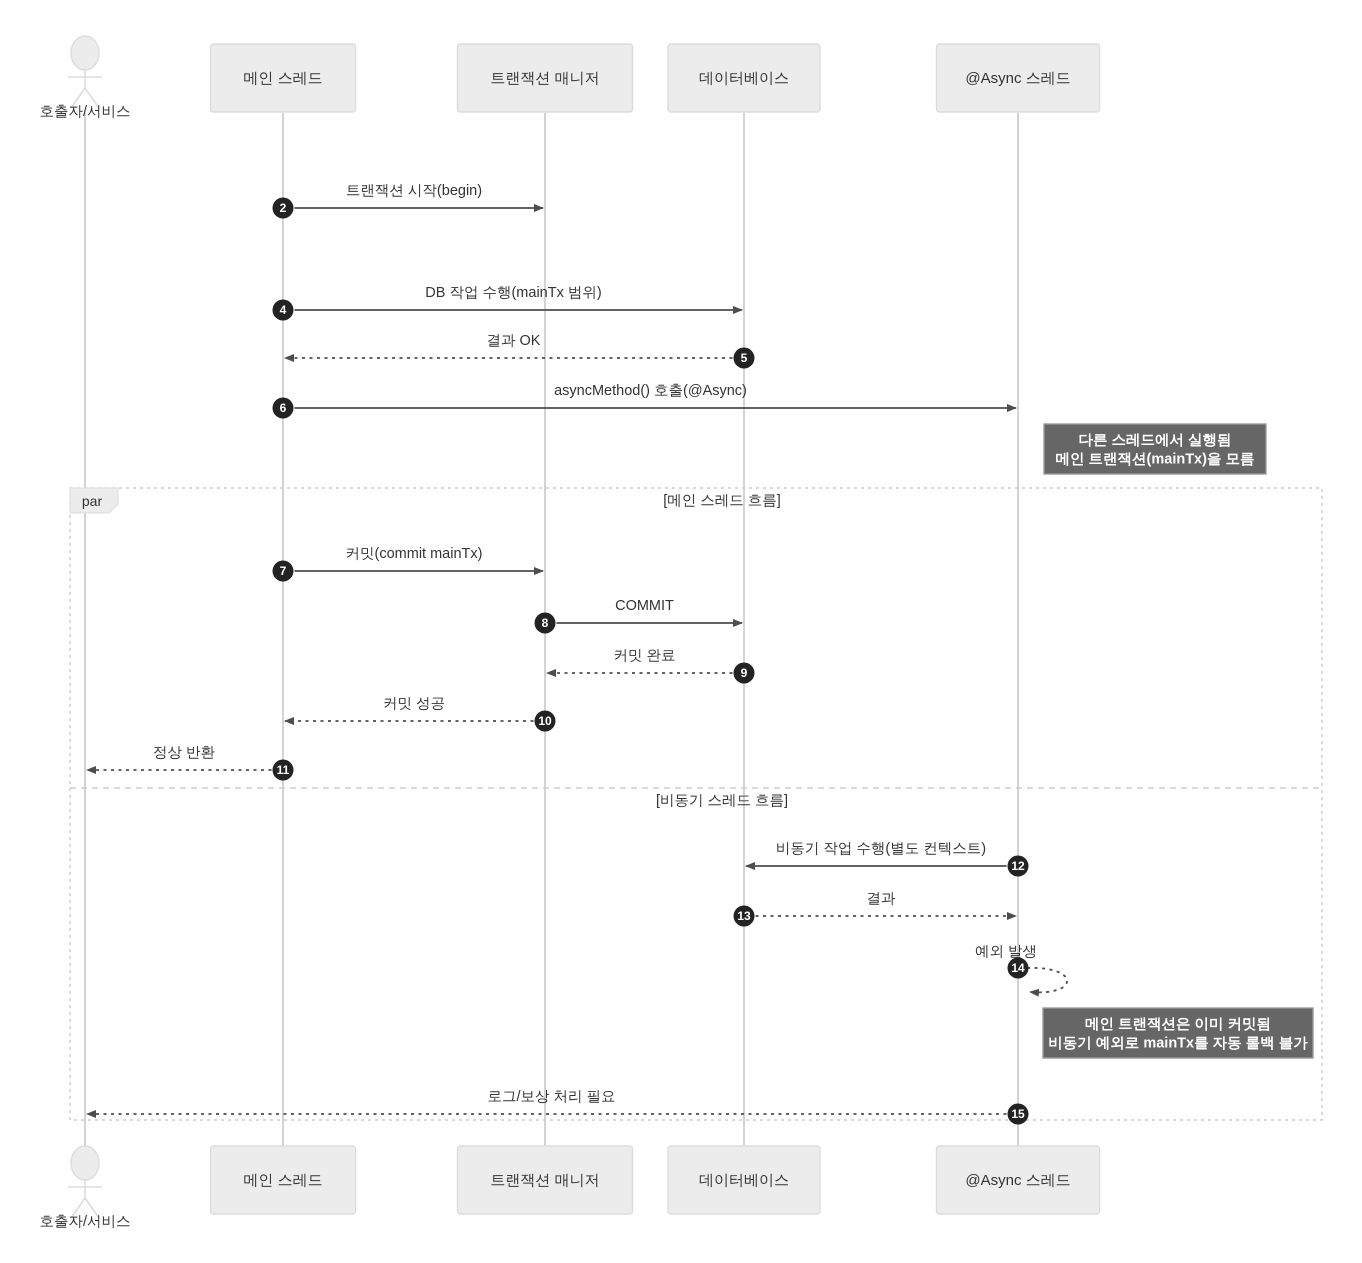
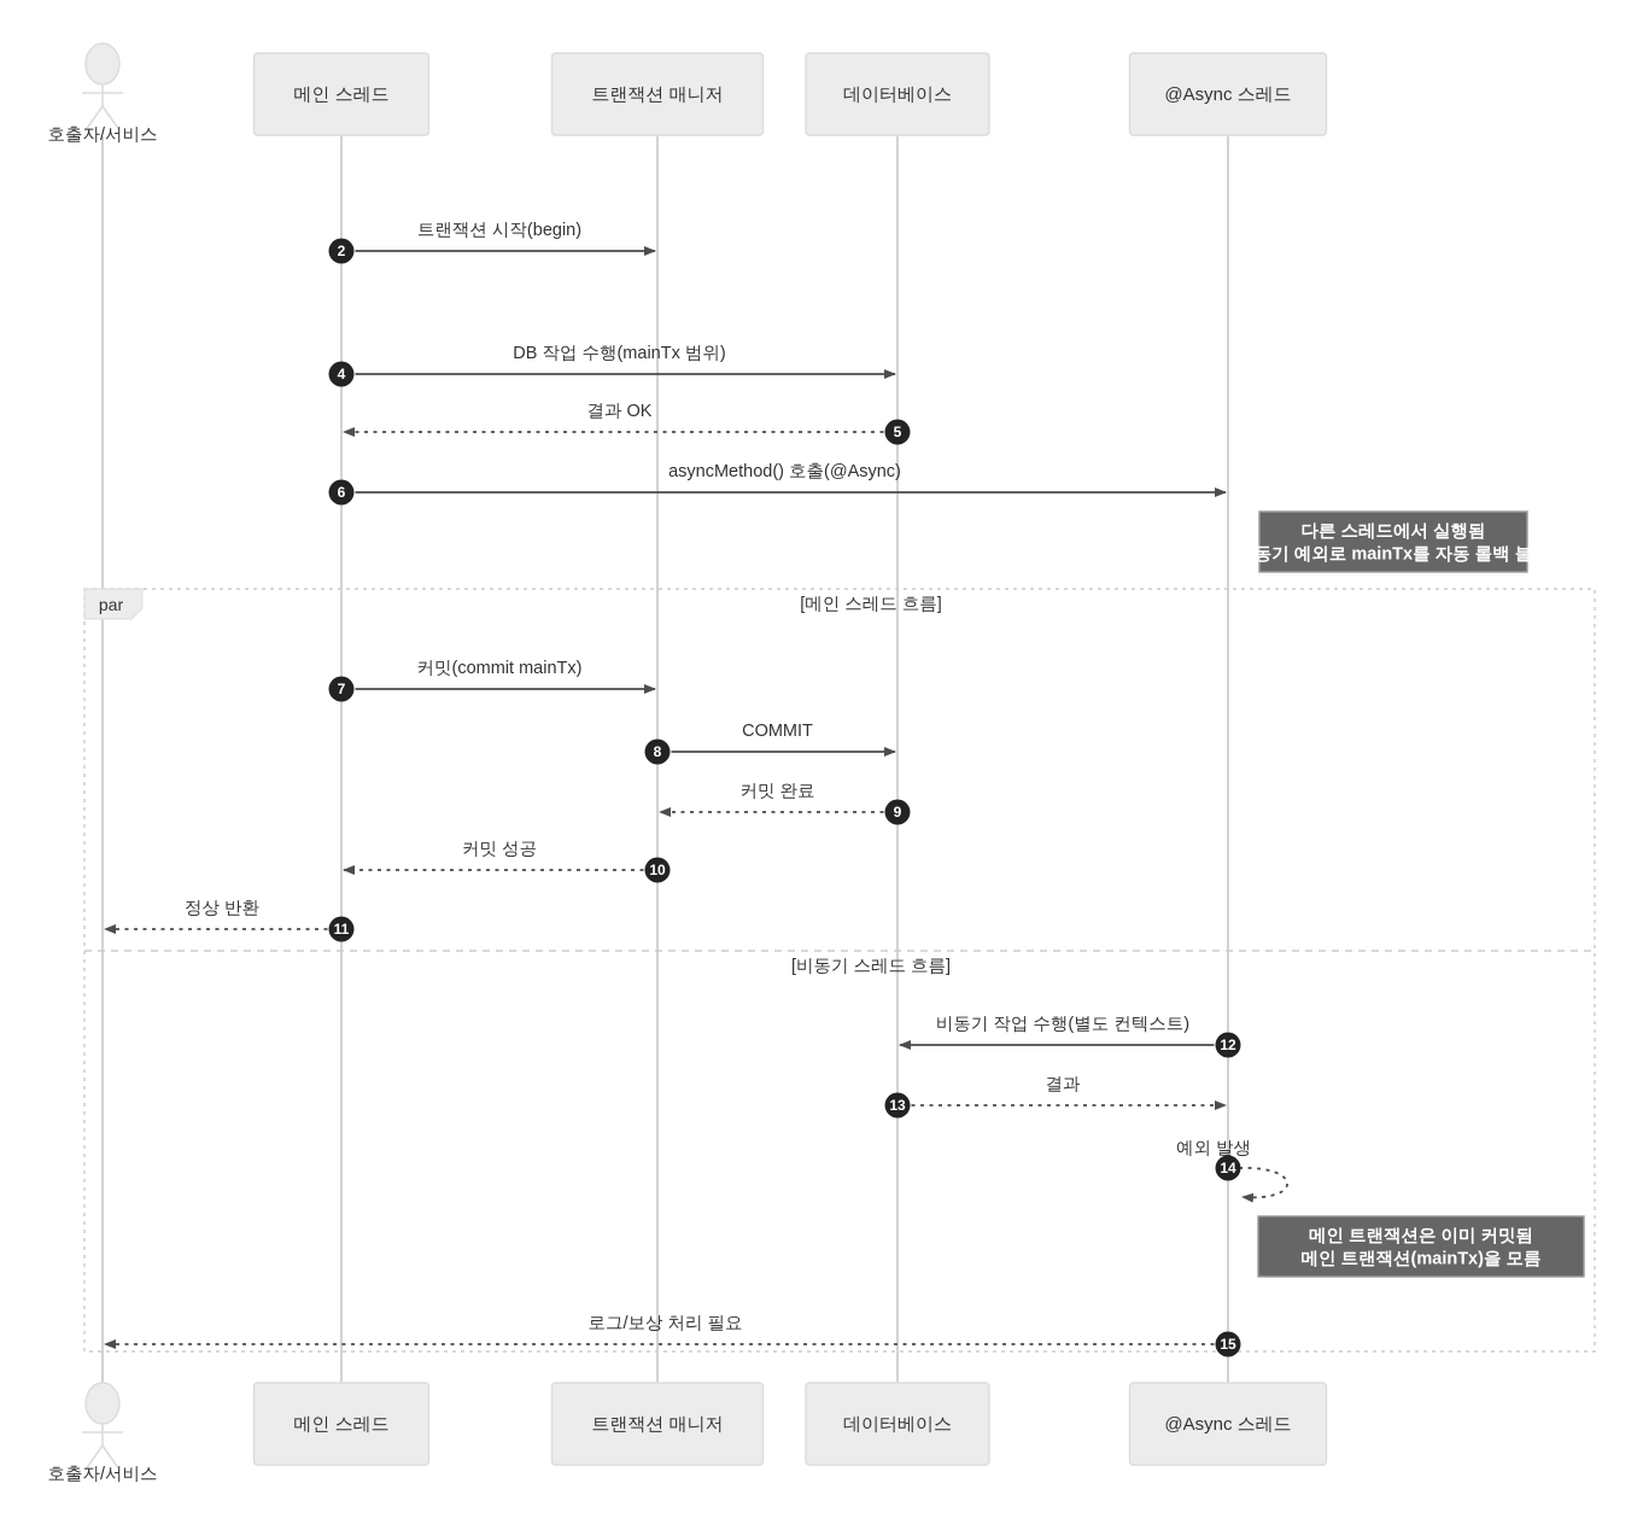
  par
  [메인 스레드 흐름]
  [비동기 스레드 흐름]
  호출자/서비스
  메인 스레드
  트랜잭션 매니저
  데이터베이스
  @Async 스레드
  호출자/서비스
  메인 스레드
  트랜잭션 매니저
  데이터베이스
  @Async 스레드
  트랜잭션 시작(begin)
  2
  DB 작업 수행(mainTx 범위)
  4
  결과 OK
  5
  asyncMethod() 호출(@Async)
  6
  커밋(commit mainTx)
  7
  COMMIT
  8
  커밋 완료
  9
  커밋 성공
  10
  정상 반환
  11
  비동기 작업 수행(별도 컨텍스트)
  12
  결과
  13
  예외 발생
  14
  로그/보상 처리 필요
  15
  다른 스레드에서 실행됨
- 메인 트랜잭션(mainTx)을 모름
+ 비동기 예외로 mainTx를 자동 롤백 불가
  메인 트랜잭션은 이미 커밋됨
- 비동기 예외로 mainTx를 자동 롤백 불가
+ 메인 트랜잭션(mainTx)을 모름
